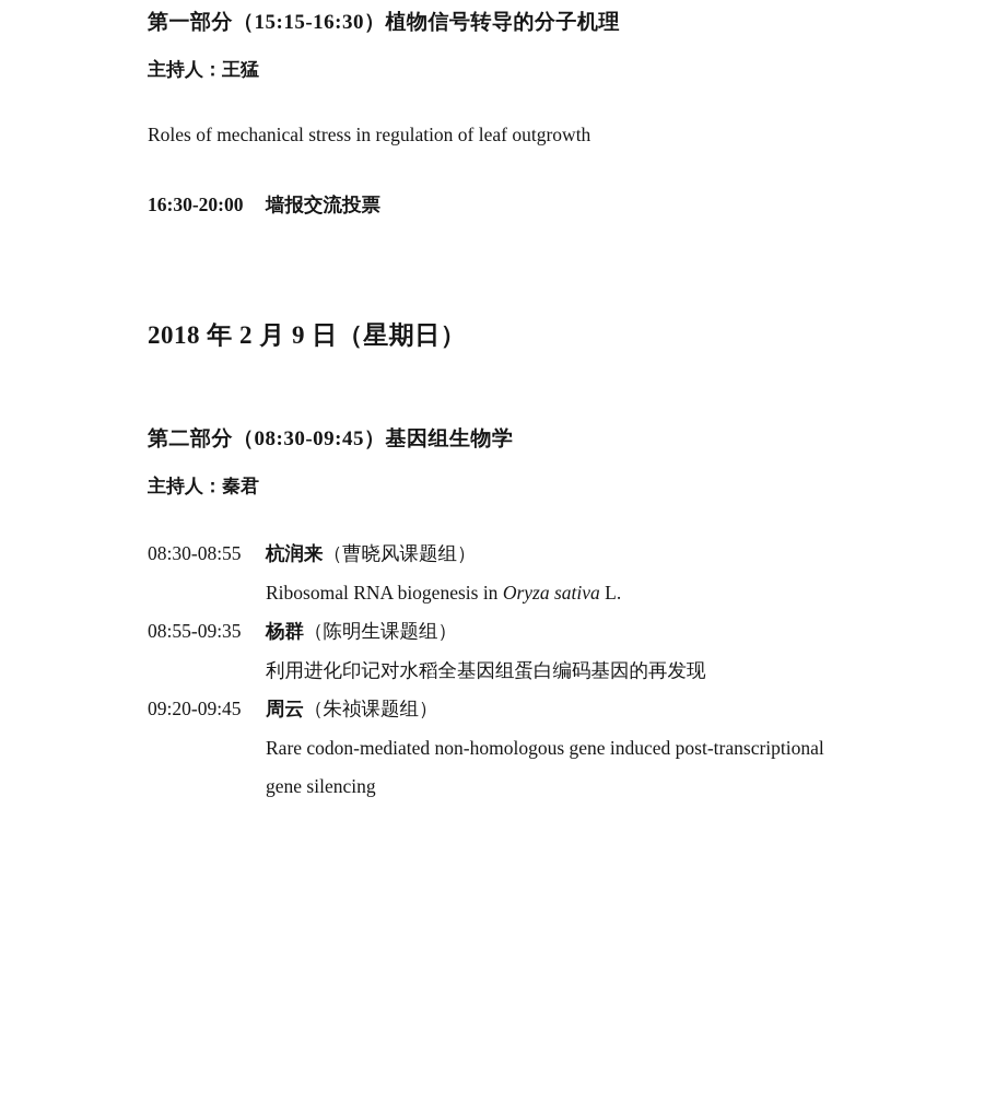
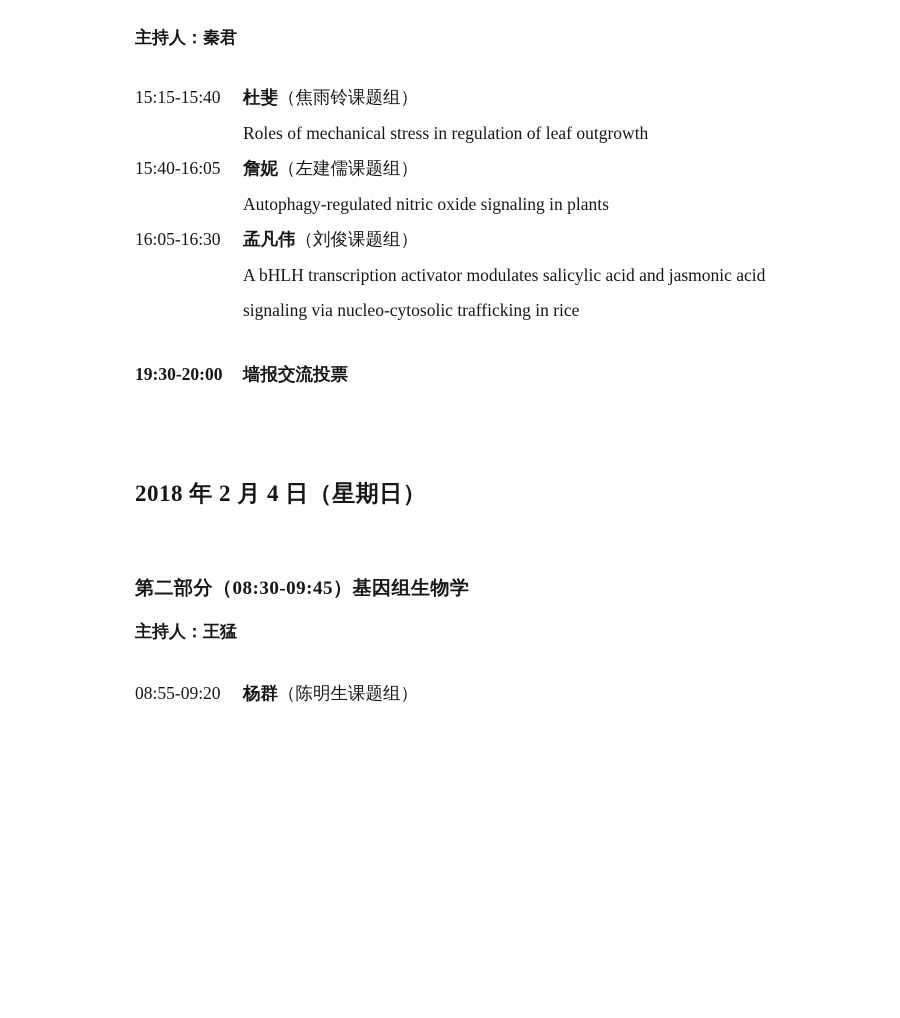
- 第一部分（15:15-16:30）植物信号转导的分子机理
- 主持人：王猛
+ 主持人：秦君
+ 15:15-15:40
+ 杜斐（焦雨铃课题组）
  Roles of mechanical stress in regulation of leaf outgrowth
+ 15:40-16:05
+ 詹妮（左建儒课题组）
+ Autophagy-regulated nitric oxide signaling in plants
+ 16:05-16:30
+ 孟凡伟（刘俊课题组）
+ A bHLH transcription activator modulates salicylic acid and jasmonic acid signaling via nucleo-cytosolic trafficking in rice
- 16:30-20:00
+ 19:30-20:00
  墙报交流投票
- 2018 年 2 月 9 日（星期日）
+ 2018 年 2 月 4 日（星期日）
  第二部分（08:30-09:45）基因组生物学
- 主持人：秦君
+ 主持人：王猛
- 08:30-08:55
- 杭润来（曹晓风课题组）
- Ribosomal RNA biogenesis in Oryza sativa L.
- 08:55-09:35
+ 08:55-09:20
  杨群（陈明生课题组）
- 利用进化印记对水稻全基因组蛋白编码基因的再发现
- 09:20-09:45
- 周云（朱祯课题组）
- Rare codon-mediated non-homologous gene induced post-transcriptional gene silencing
